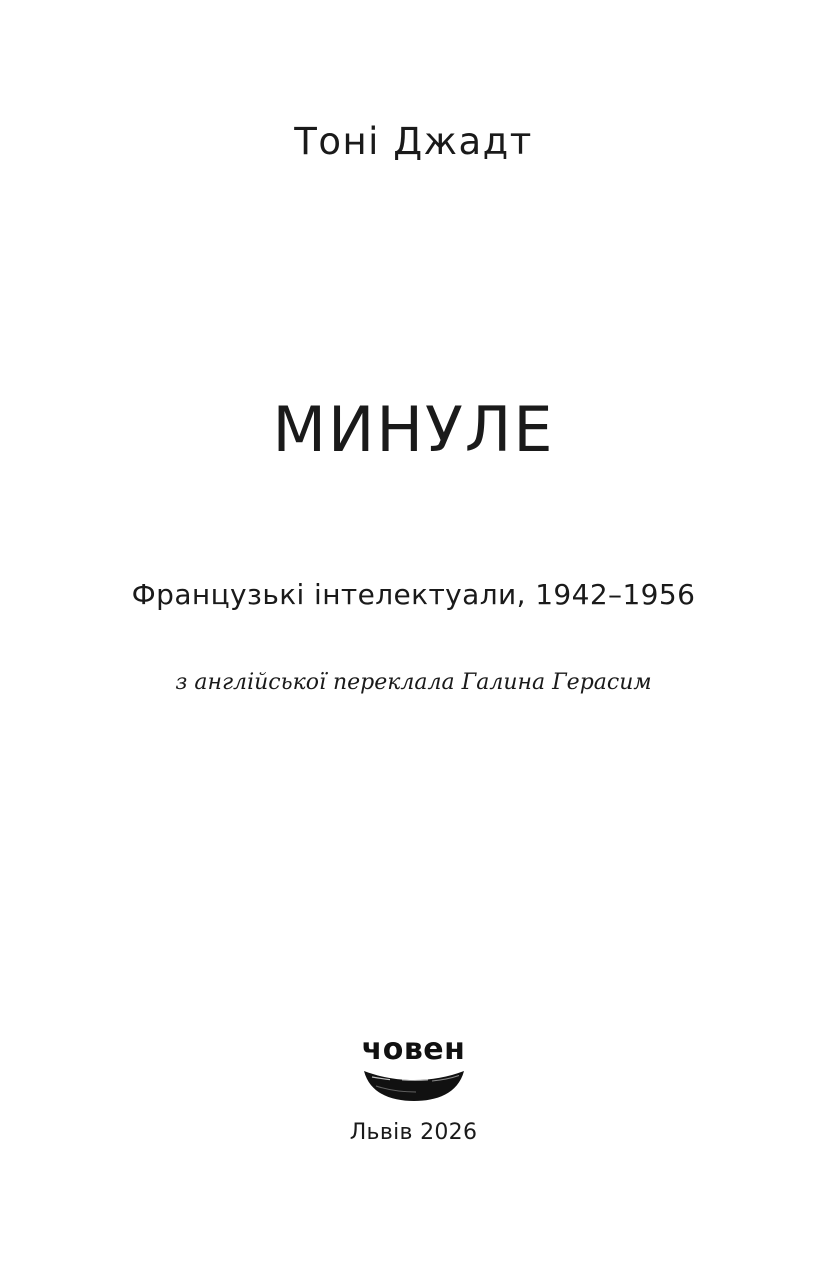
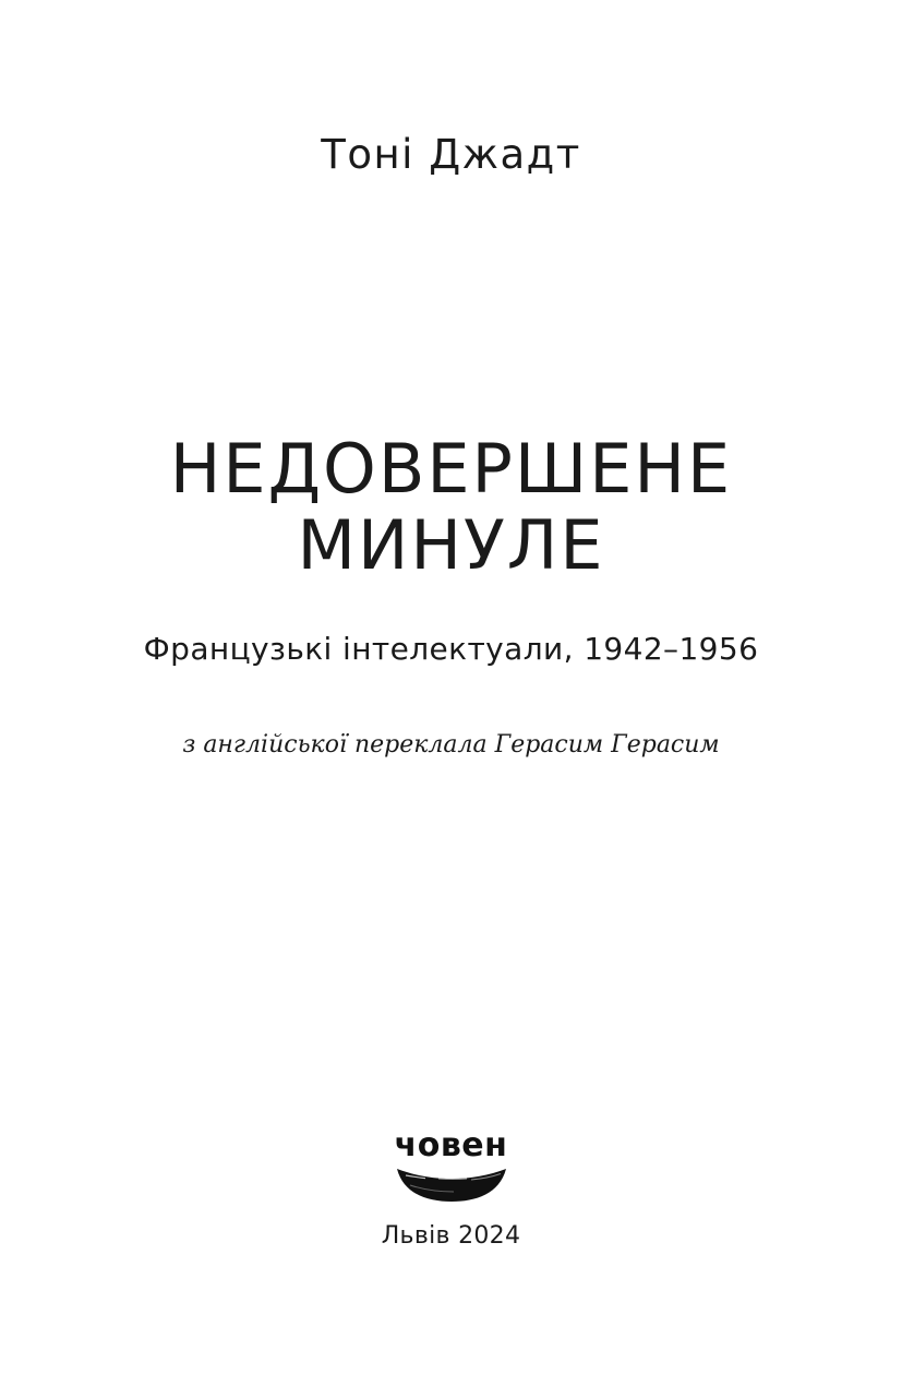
  Тоні Джадт
+ НЕДОВЕРШЕНЕ
  МИНУЛЕ
  Французькі інтелектуали, 1942–1956
- з англійської переклала Галина Герасим
+ з англійської переклала Герасим Герасим
  човен
- Львів 2026
+ Львів 2024
